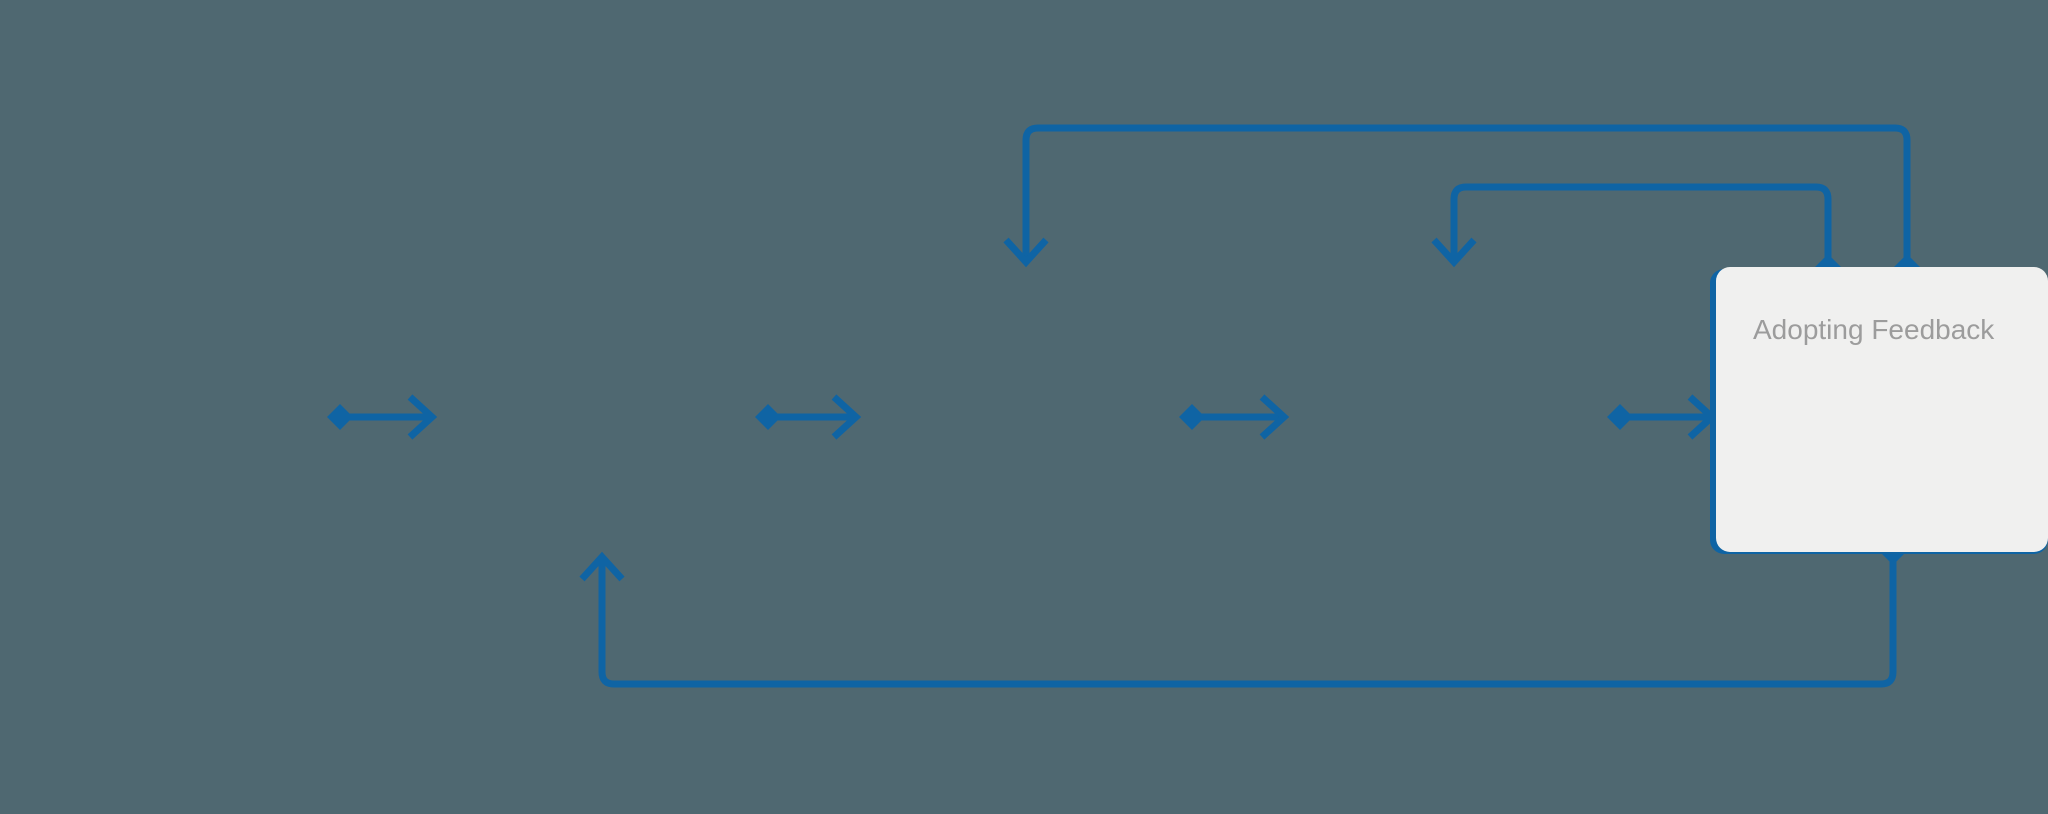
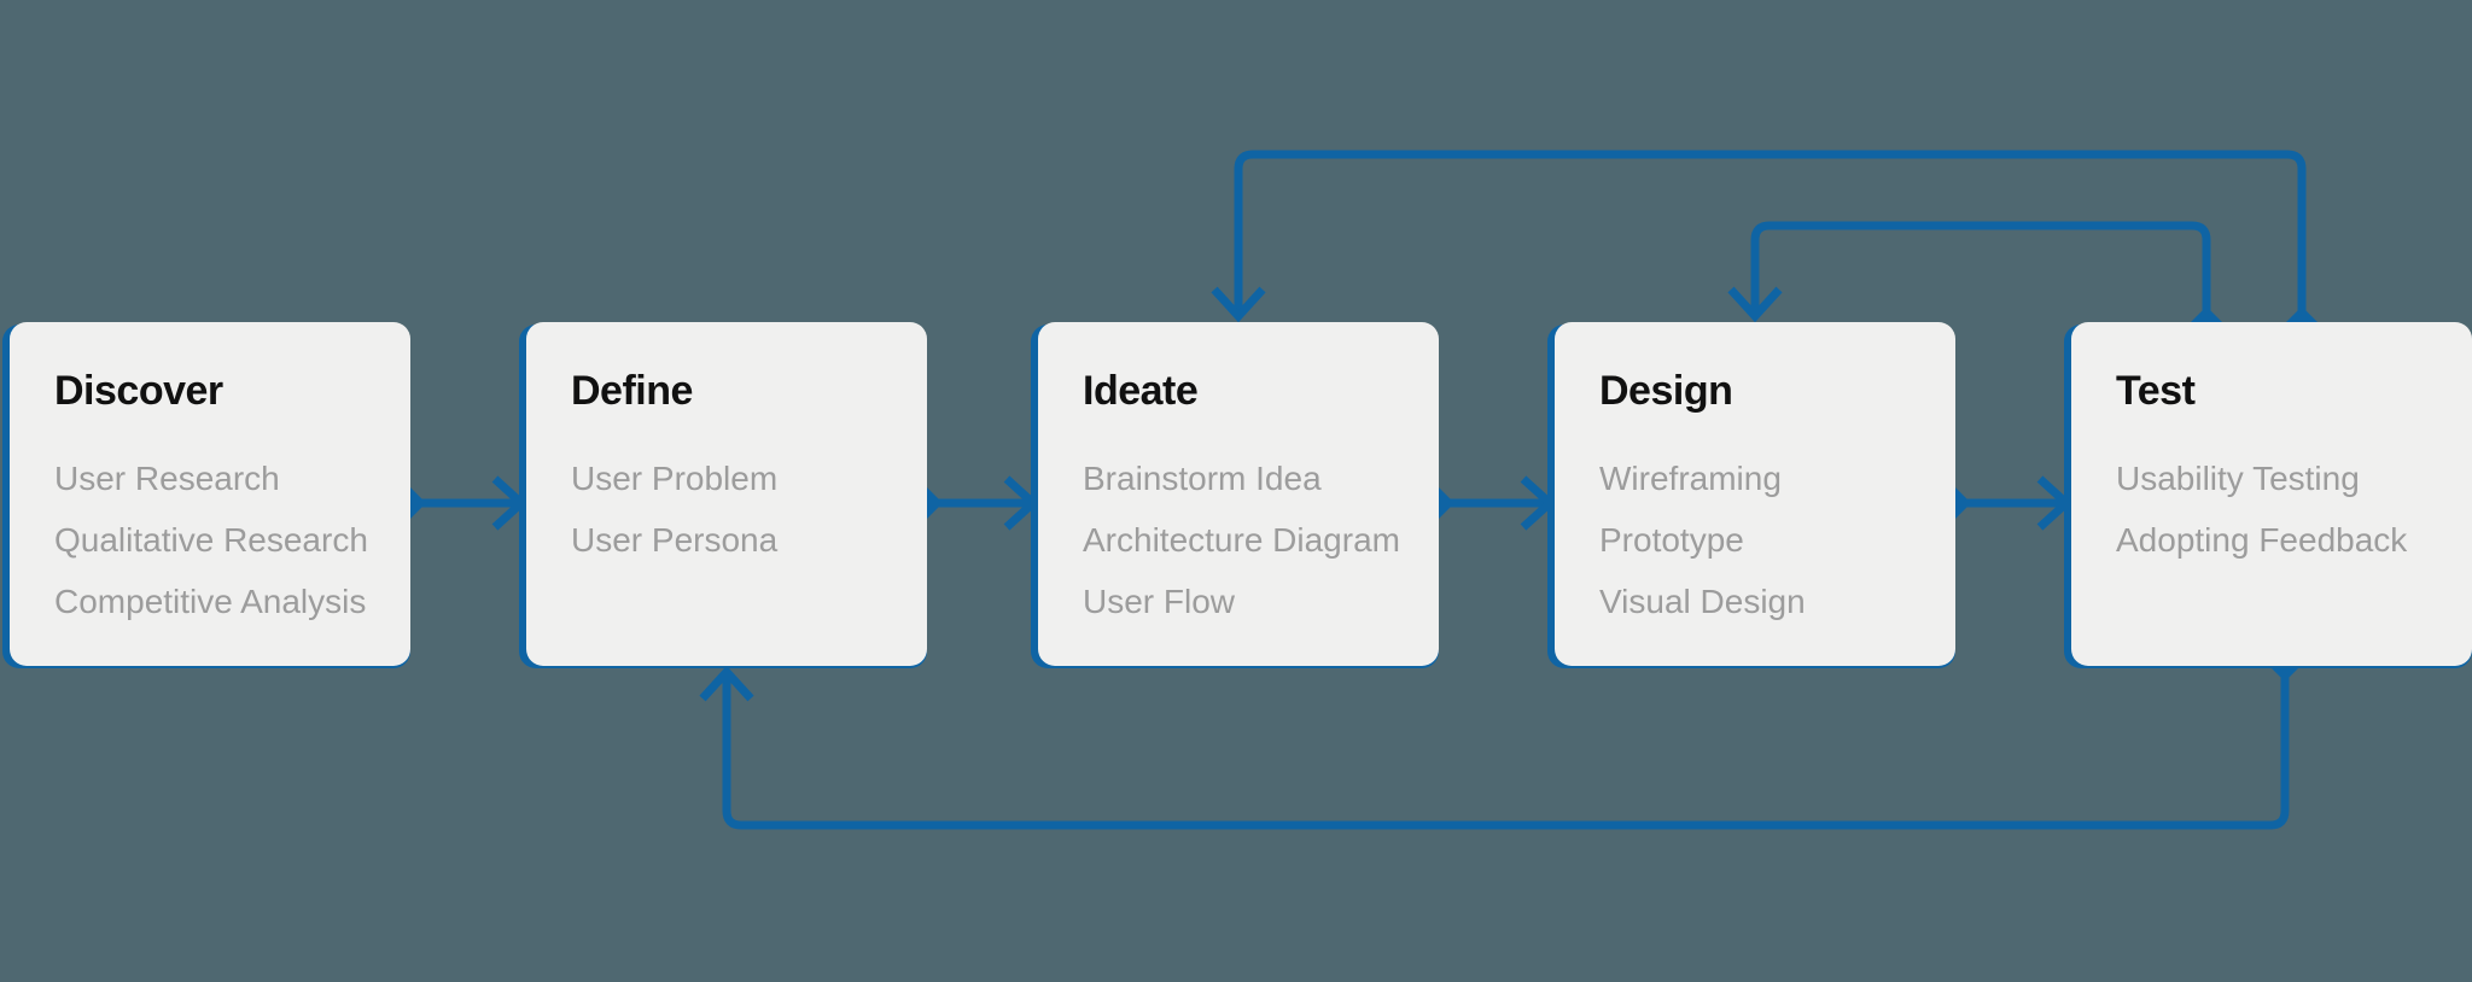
+ Discover
+ User Research
+ Qualitative Research
+ Competitive Analysis
+ Define
+ User Problem
+ User Persona
+ Ideate
+ Brainstorm Idea
+ Architecture Diagram
+ User Flow
+ Design
+ Wireframing
+ Prototype
+ Visual Design
+ Test
+ Usability Testing
  Adopting Feedback
